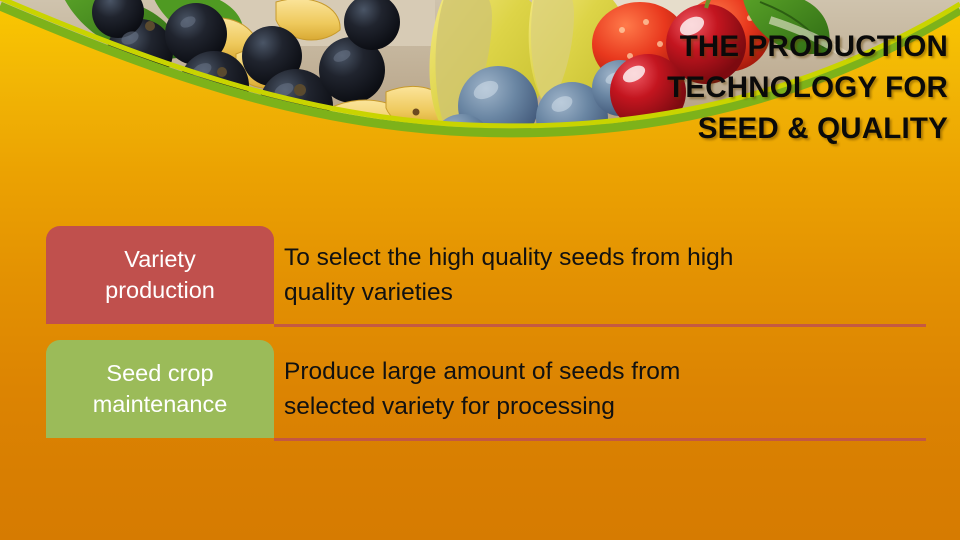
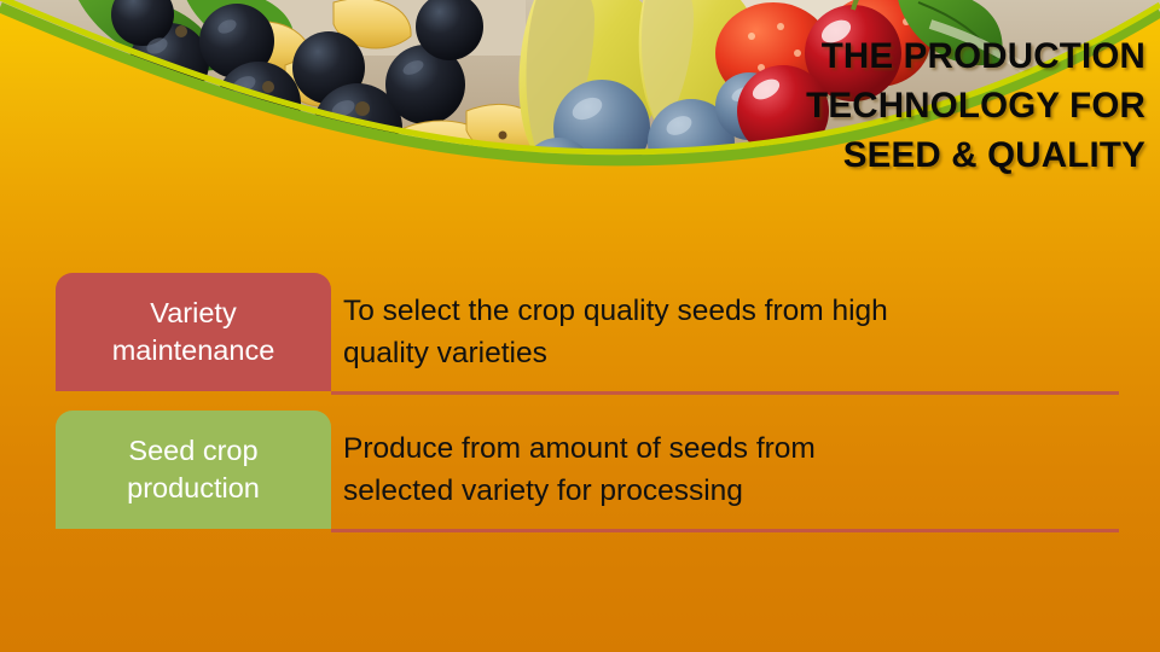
  THE PRODUCTION
  TECHNOLOGY FOR
  SEED & QUALITY
  Variety
- production
+ maintenance
- To select the high quality seeds from high
+ To select the crop quality seeds from high
  quality varieties
  Seed crop
- maintenance
+ production
- Produce large amount of seeds from
+ Produce from amount of seeds from
  selected variety for processing
